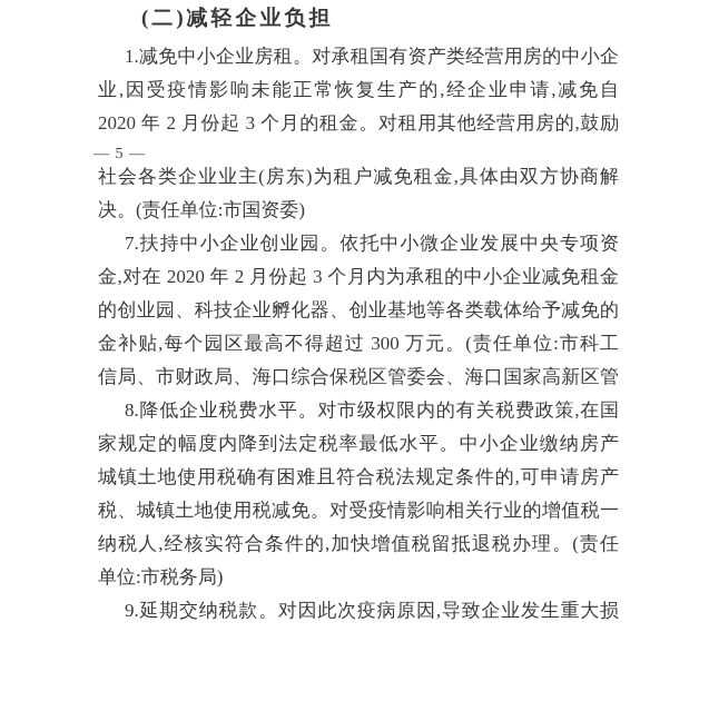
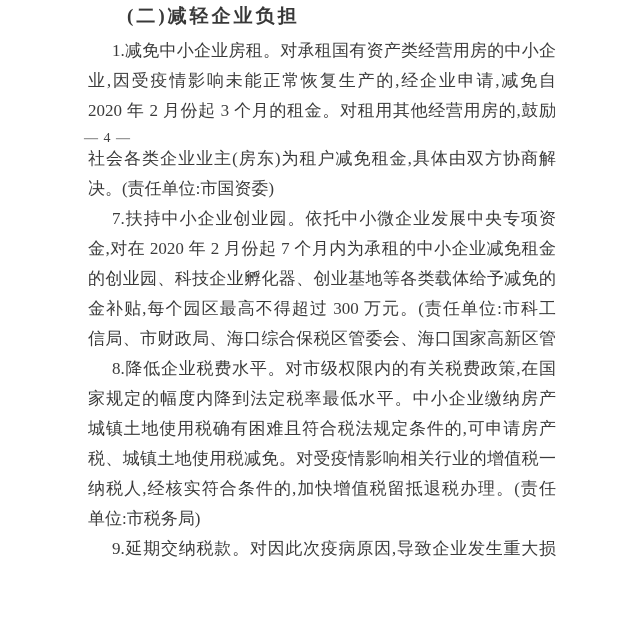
  (二)减轻企业负担
- — 5 —
+ — 4 —
  1.减免中小企业房租。对承租国有资产类经营用房的中小企
  业,因受疫情影响未能正常恢复生产的,经企业申请,减免自
  2020 年 2 月份起 3 个月的租金。对租用其他经营用房的,鼓励
  社会各类企业业主(房东)为租户减免租金,具体由双方协商解
  决。(责任单位:市国资委)
  7.扶持中小企业创业园。依托中小微企业发展中央专项资
- 金,对在 2020 年 2 月份起 3 个月内为承租的中小企业减免租金
+ 金,对在 2020 年 2 月份起 7 个月内为承租的中小企业减免租金
  的创业园、科技企业孵化器、创业基地等各类载体给予减免的
  金补贴,每个园区最高不得超过 300 万元。(责任单位:市科工
  信局、市财政局、海口综合保税区管委会、海口国家高新区管
  8.降低企业税费水平。对市级权限内的有关税费政策,在国
  家规定的幅度内降到法定税率最低水平。中小企业缴纳房产
  城镇土地使用税确有困难且符合税法规定条件的,可申请房产
  税、城镇土地使用税减免。对受疫情影响相关行业的增值税一
  纳税人,经核实符合条件的,加快增值税留抵退税办理。(责任
  单位:市税务局)
  9.延期交纳税款。对因此次疫病原因,导致企业发生重大损
